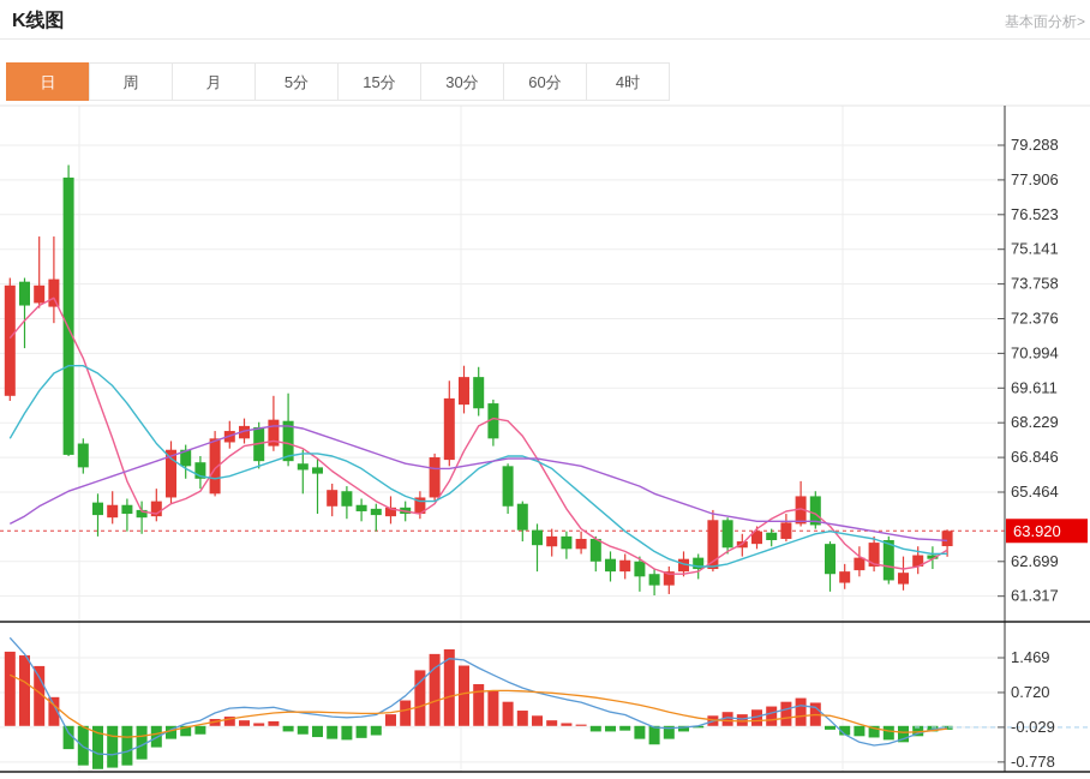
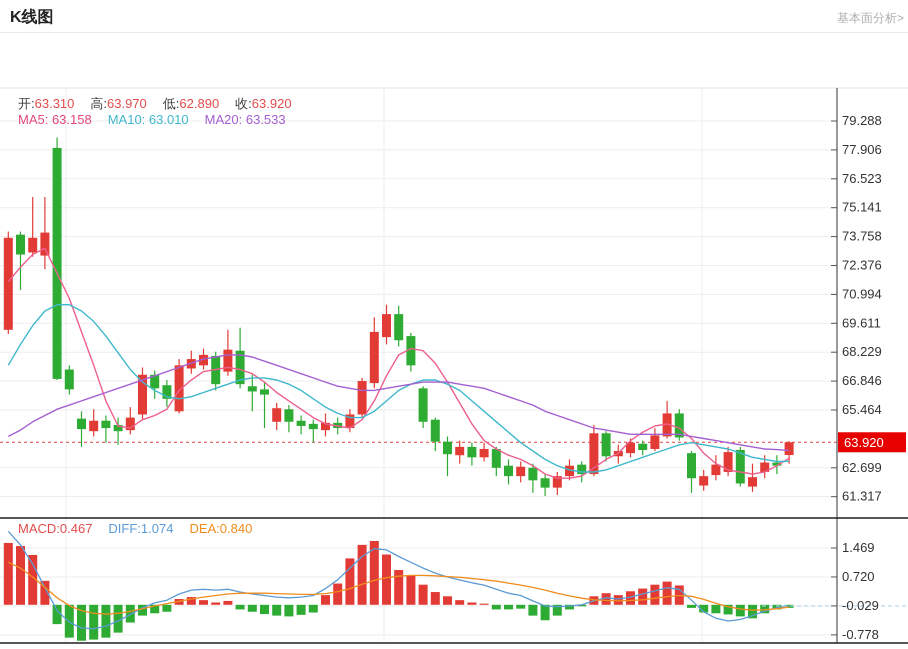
  K线图
  基本面分析>
- 日
- 周
- 月
- 5分
- 15分
- 30分
- 60分
- 4时
  79.288
  77.906
  76.523
  75.141
  73.758
  72.376
  70.994
  69.611
  68.229
  66.846
  65.464
  62.699
  61.317
  1.469
  0.720
  -0.029
  -0.778
  63.920
+ 开:63.310 高:63.970 低:62.890 收:63.920
+ MA5: 63.158 MA10: 63.010 MA20: 63.533
+ MACD:0.467 DIFF:1.074 DEA:0.840
